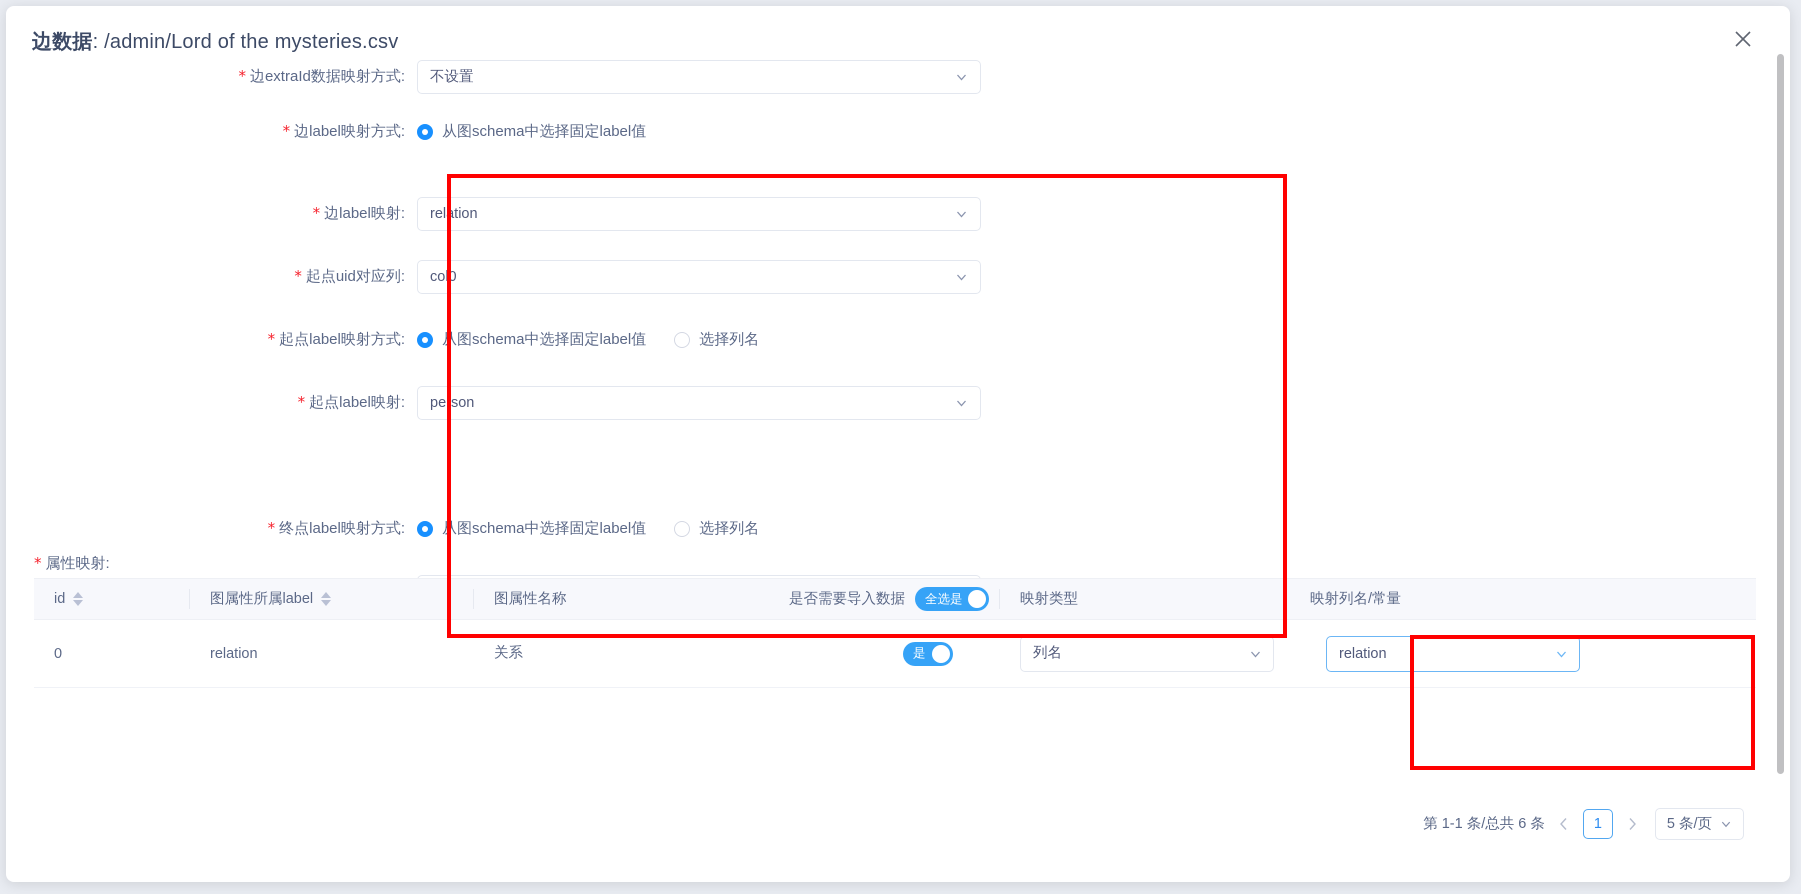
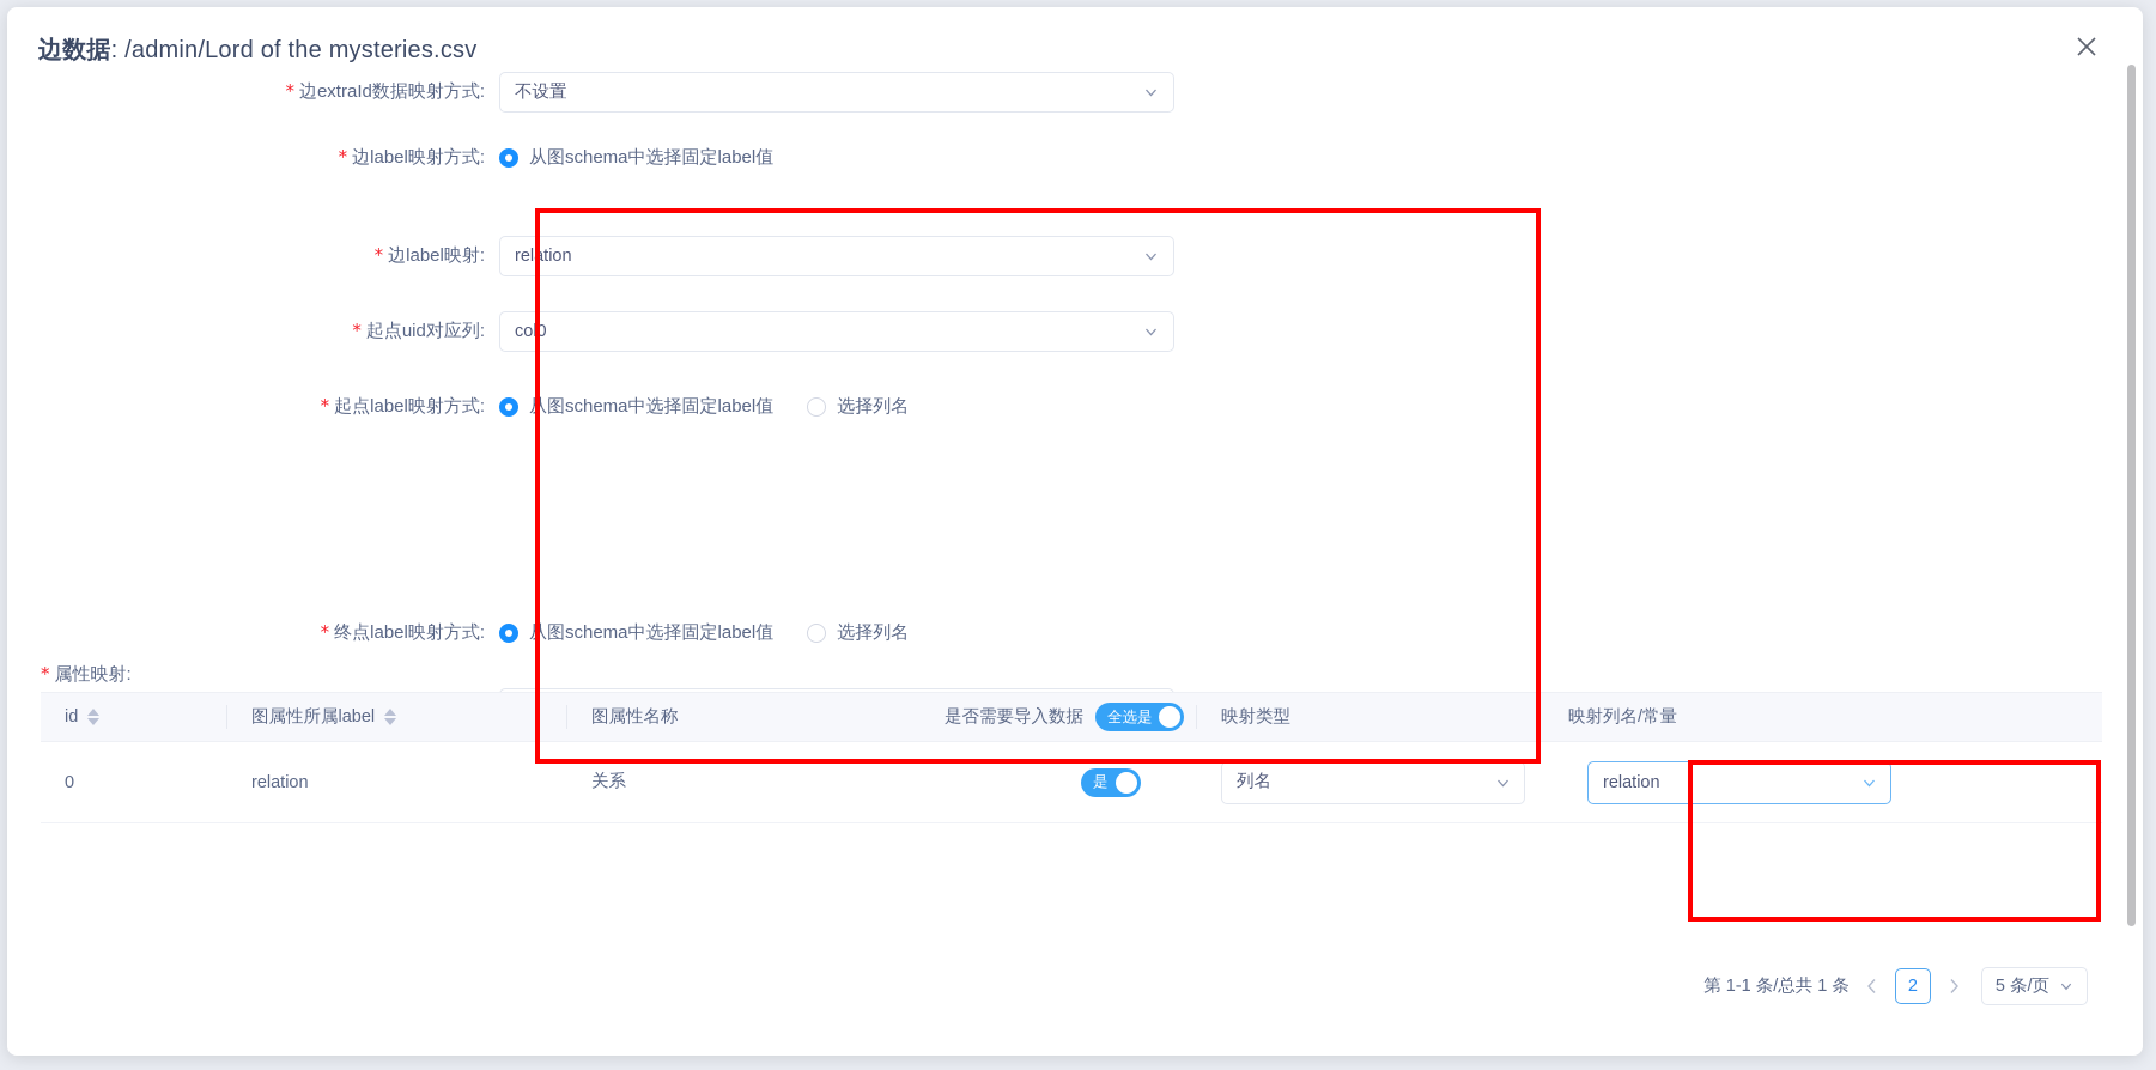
  边数据: /admin/Lord of the mysteries.csv
  * 边extraId数据映射方式:
  不设置
  * 边label映射方式:
  从图schema中选择固定label值
  * 边label映射:
  relation
  * 起点uid对应列:
  col0
  * 起点label映射方式:
  从图schema中选择固定label值
  选择列名
- * 起点label映射:
- person
  * 终点label映射方式:
  从图schema中选择固定label值
  选择列名
  * 属性映射:
  id
  图属性所属label
  图属性名称
  是否需要导入数据
  全选是
  映射类型
  映射列名/常量
  0
  relation
  关系
  是
  列名
  relation
- 第 1-1 条/总共 6 条
+ 第 1-1 条/总共 1 条
- 1
+ 2
  5 条/页
